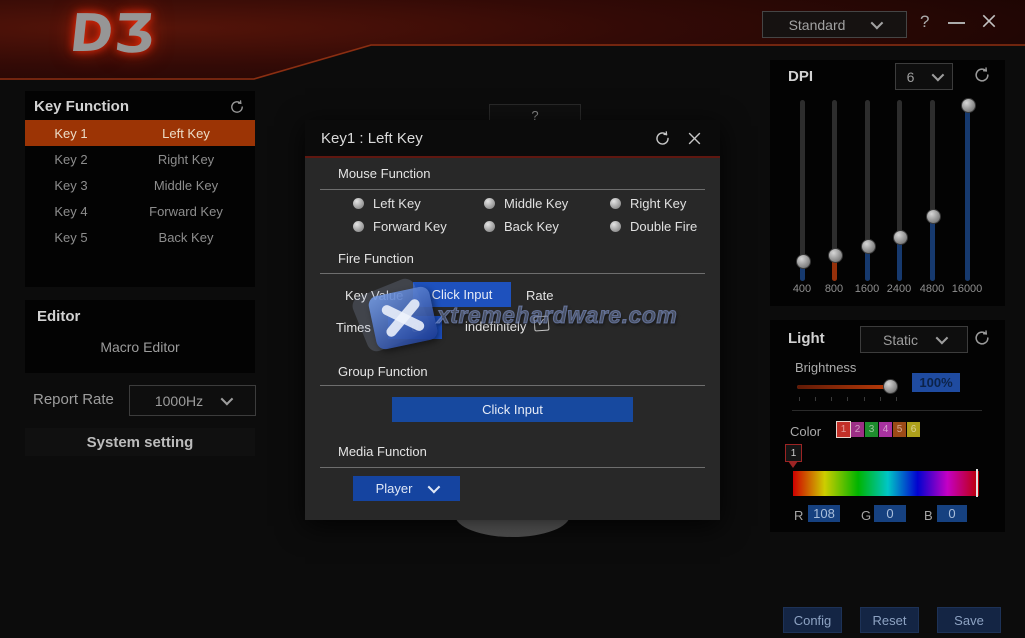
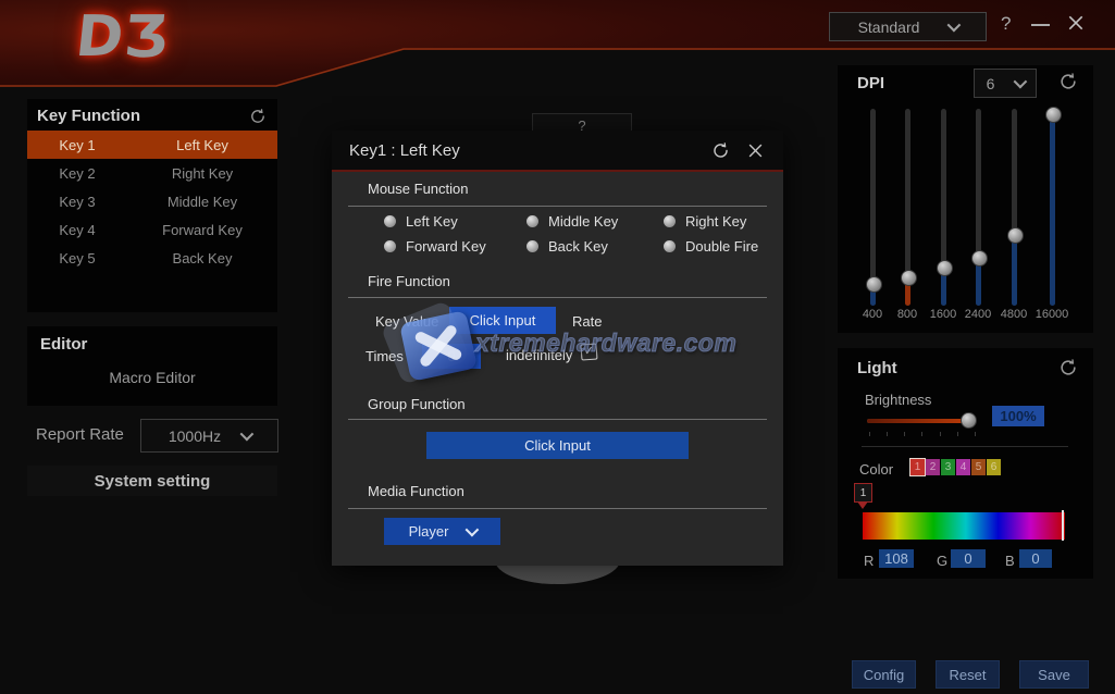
  Standard
  ?
  Key Function
  Key 1
  Left Key
  Key 2
  Right Key
  Key 3
  Middle Key
  Key 4
  Forward Key
  Key 5
  Back Key
  Editor
  Macro Editor
  Report Rate
  1000Hz
  System setting
  ?
  Key1 : Left Key
  Mouse Function
  Left Key
  Middle Key
  Right Key
  Forward Key
  Back Key
  Double Fire
  Fire Function
  Click Input
  Rate
  Times
  indefinitely
  Group Function
  Click Input
  Media Function
  Player
  DPI
  6
  400
  800
  1600
  2400
  4800
  16000
  Light
- Static
  Brightness
  100%
  Color
  1
  2
  3
  4
  5
  6
  1
  R
  108
  G
  0
  B
  0
  Config
  Reset
  Save
  xtremehardware.com
